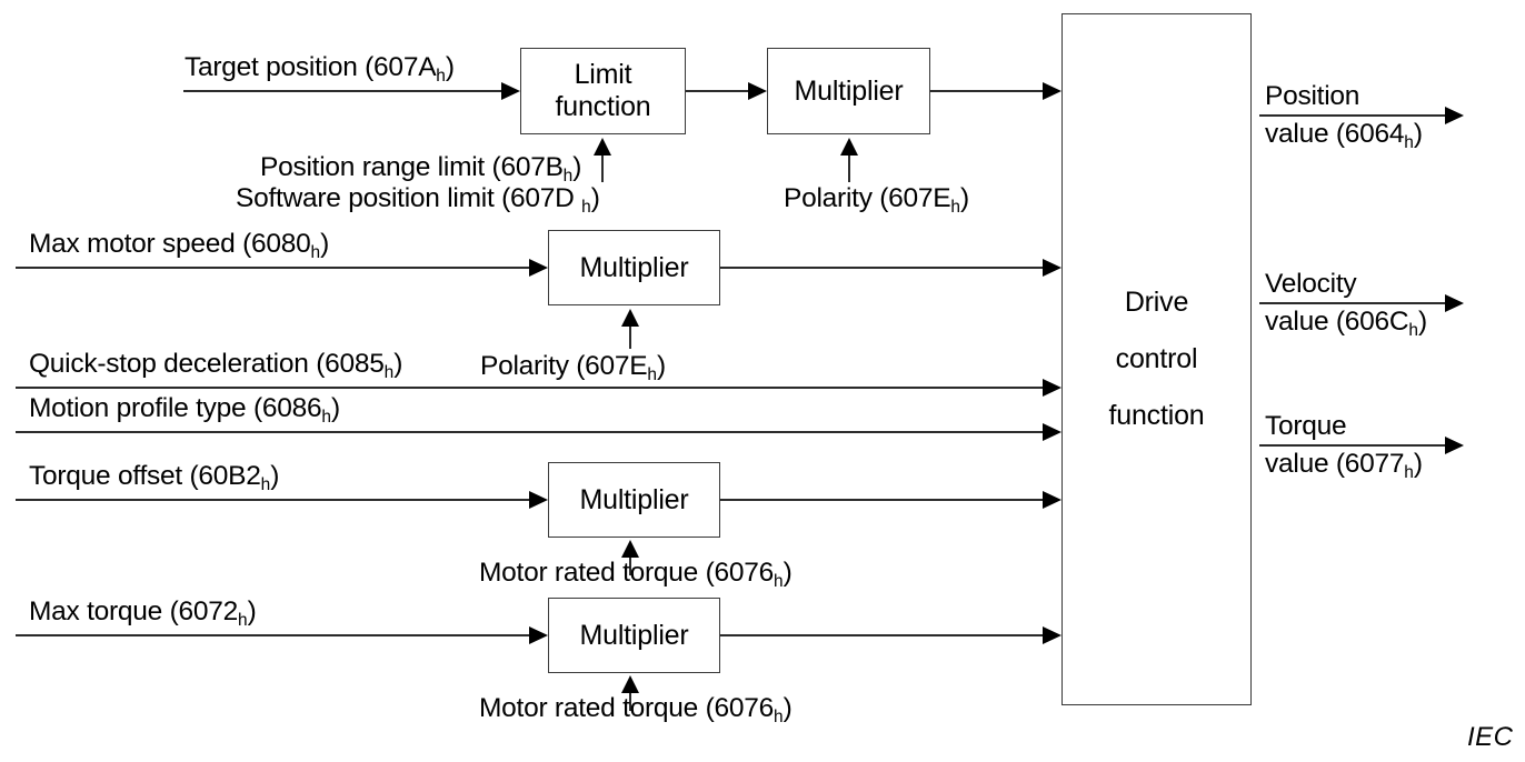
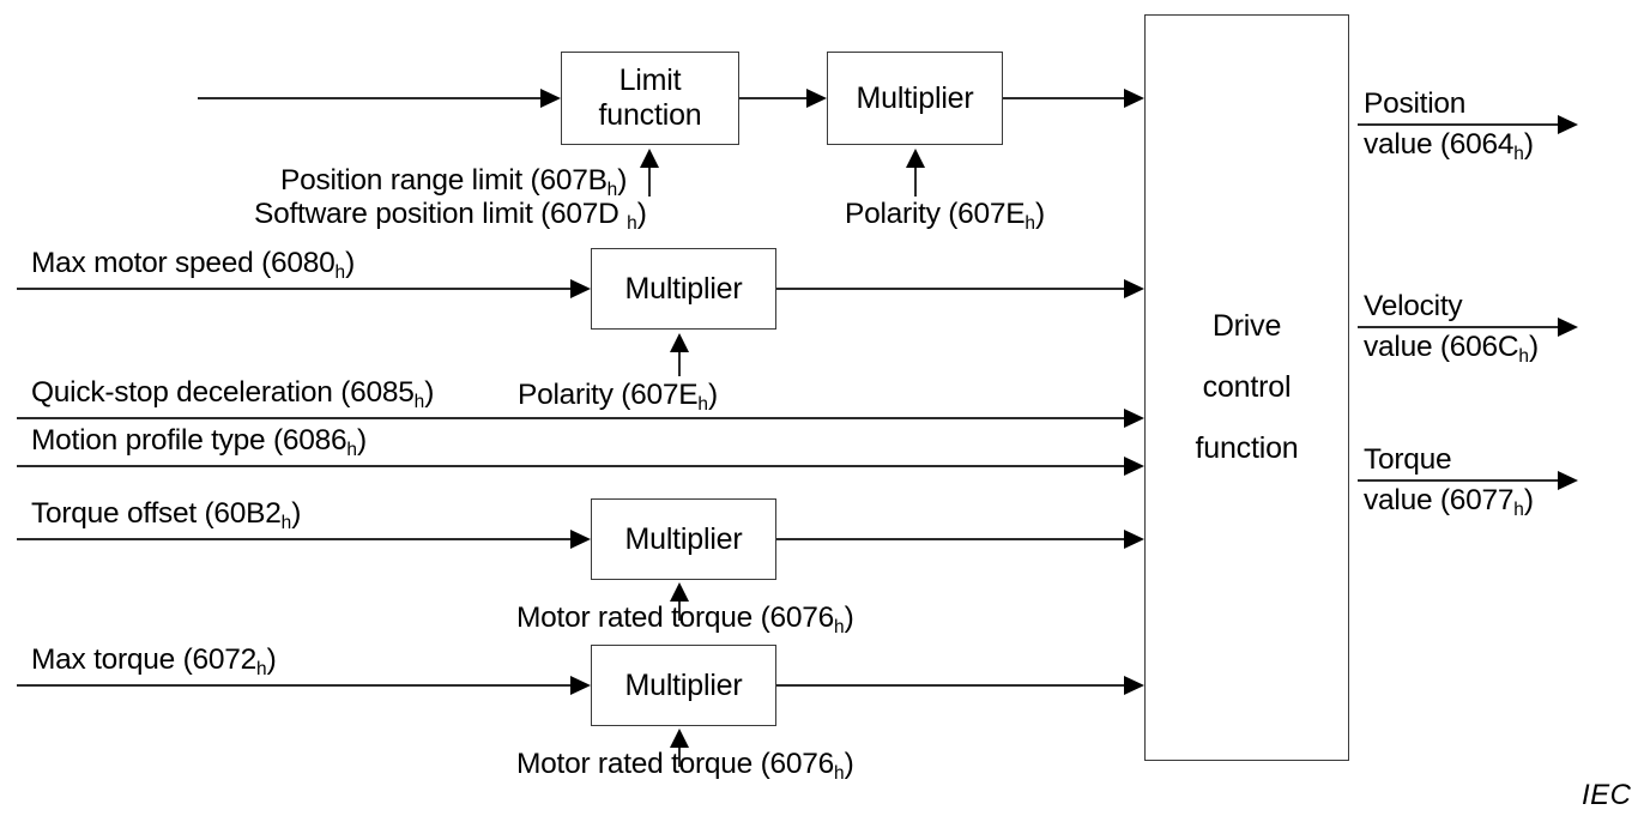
  Limit
  function
  Multiplier
  Multiplier
  Multiplier
  Multiplier
  Drive
  control
  function
- Target position (607Ah)
  Max motor speed (6080h)
  Quick-stop deceleration (6085h)
  Motion profile type (6086h)
  Torque offset (60B2h)
  Max torque (6072h)
  Position range limit (607Bh)
  Software position limit (607D h)
  Polarity (607Eh)
  Polarity (607Eh)
  Motor rated torque (6076h)
  Motor rated torque (6076h)
  Position
  value (6064h)
  Velocity
  value (606Ch)
  Torque
  value (6077h)
  IEC
